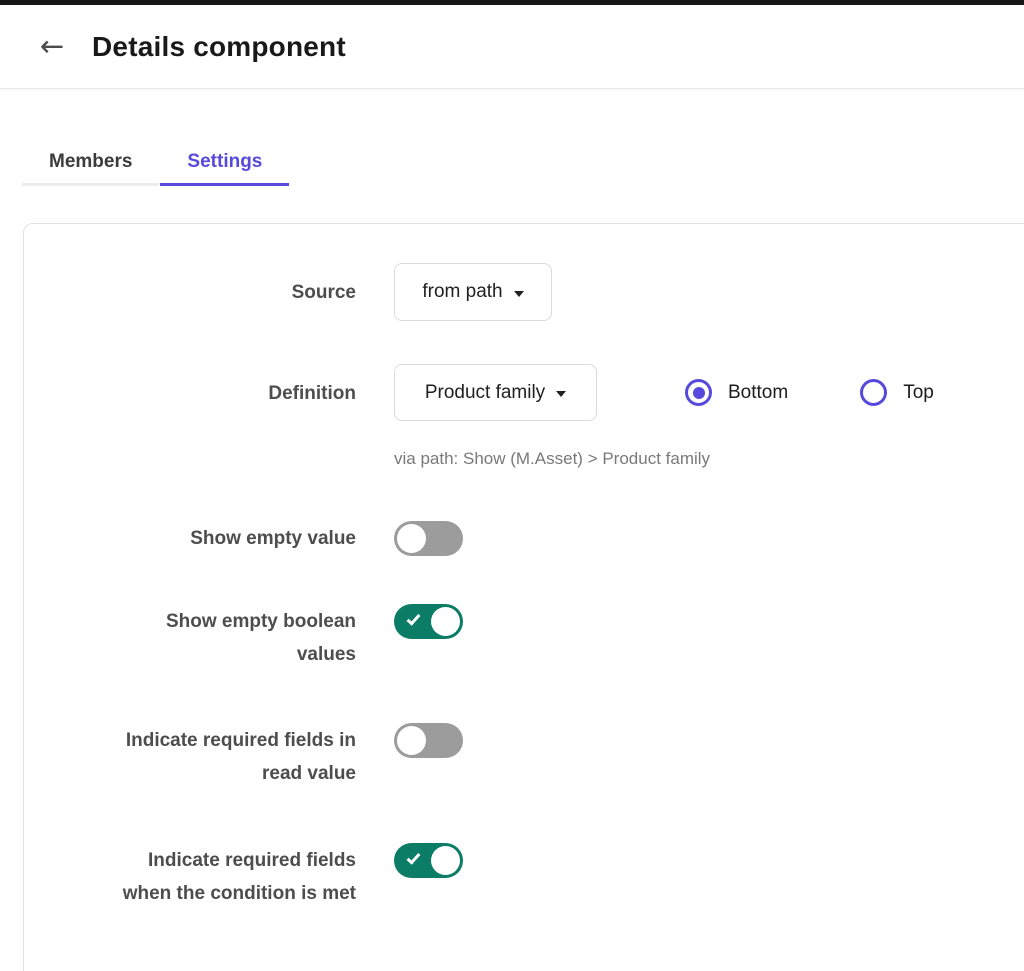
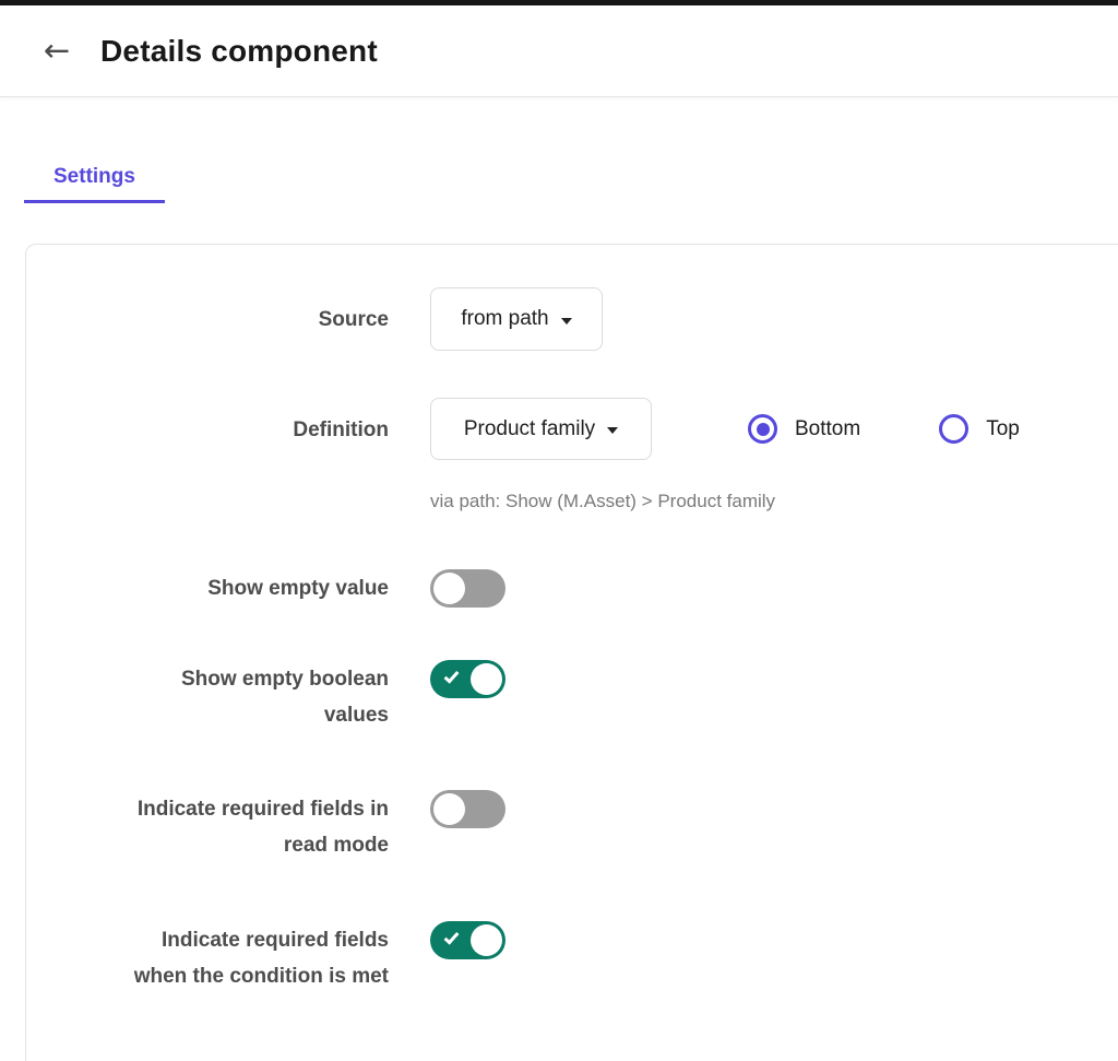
  Details component
- Members
  Settings
  Source
  from path
  Definition
  Product family
  Bottom
  Top
  via path: Show (M.Asset) > Product family
  Show empty value
  Show empty boolean values
- Indicate required fields in read value
+ Indicate required fields in read mode
  Indicate required fields when the condition is met
